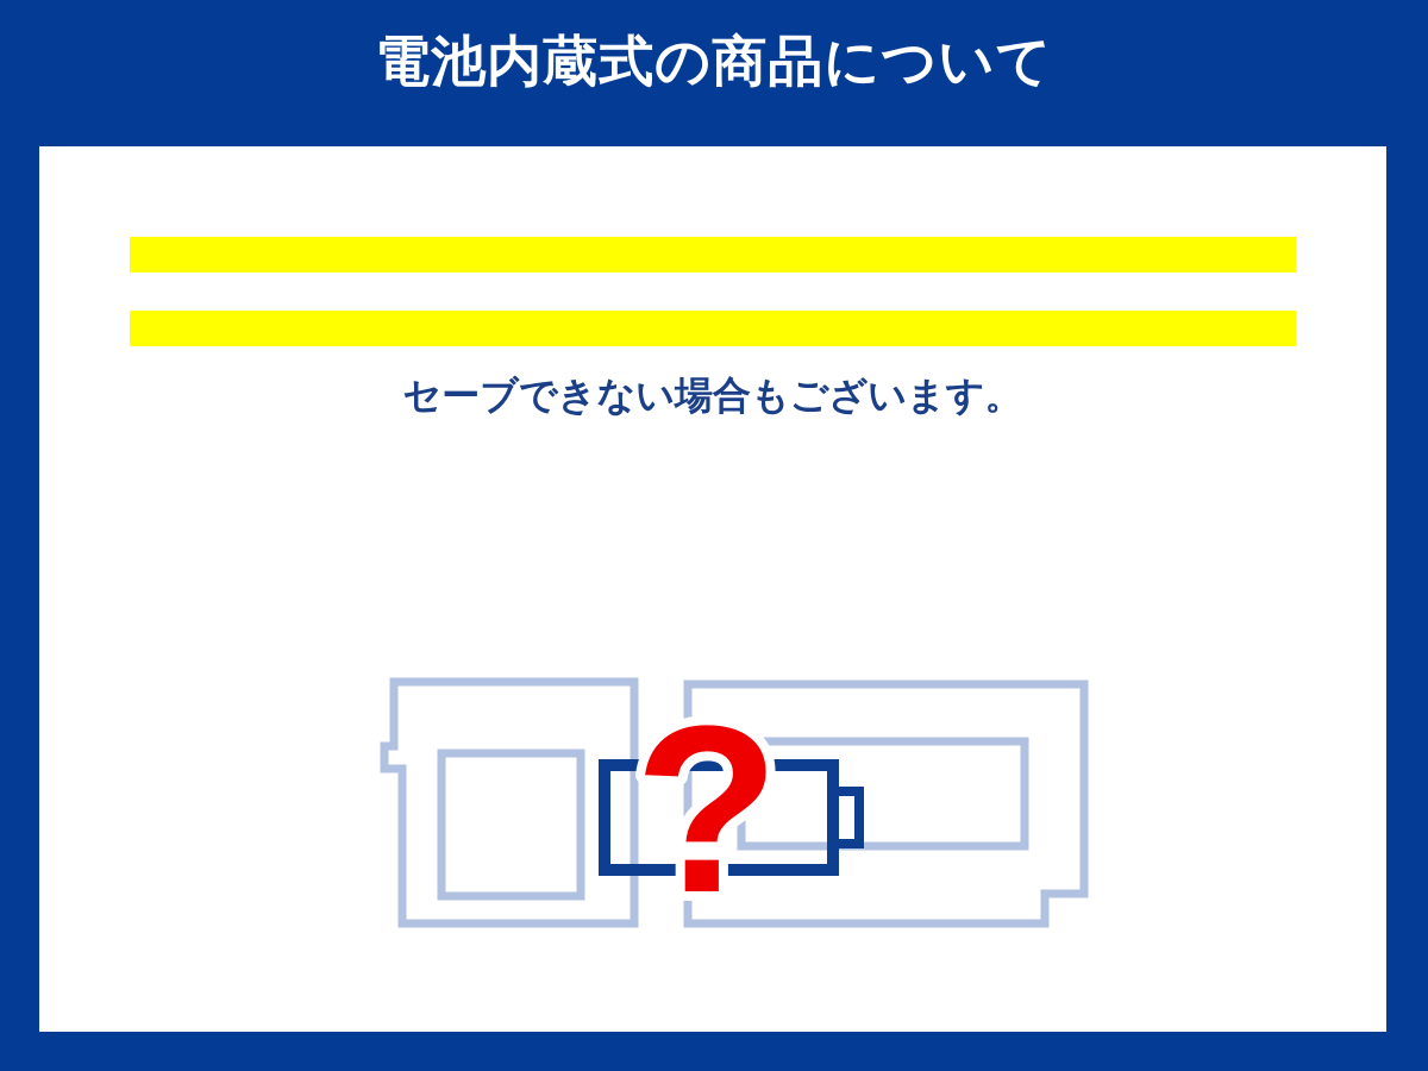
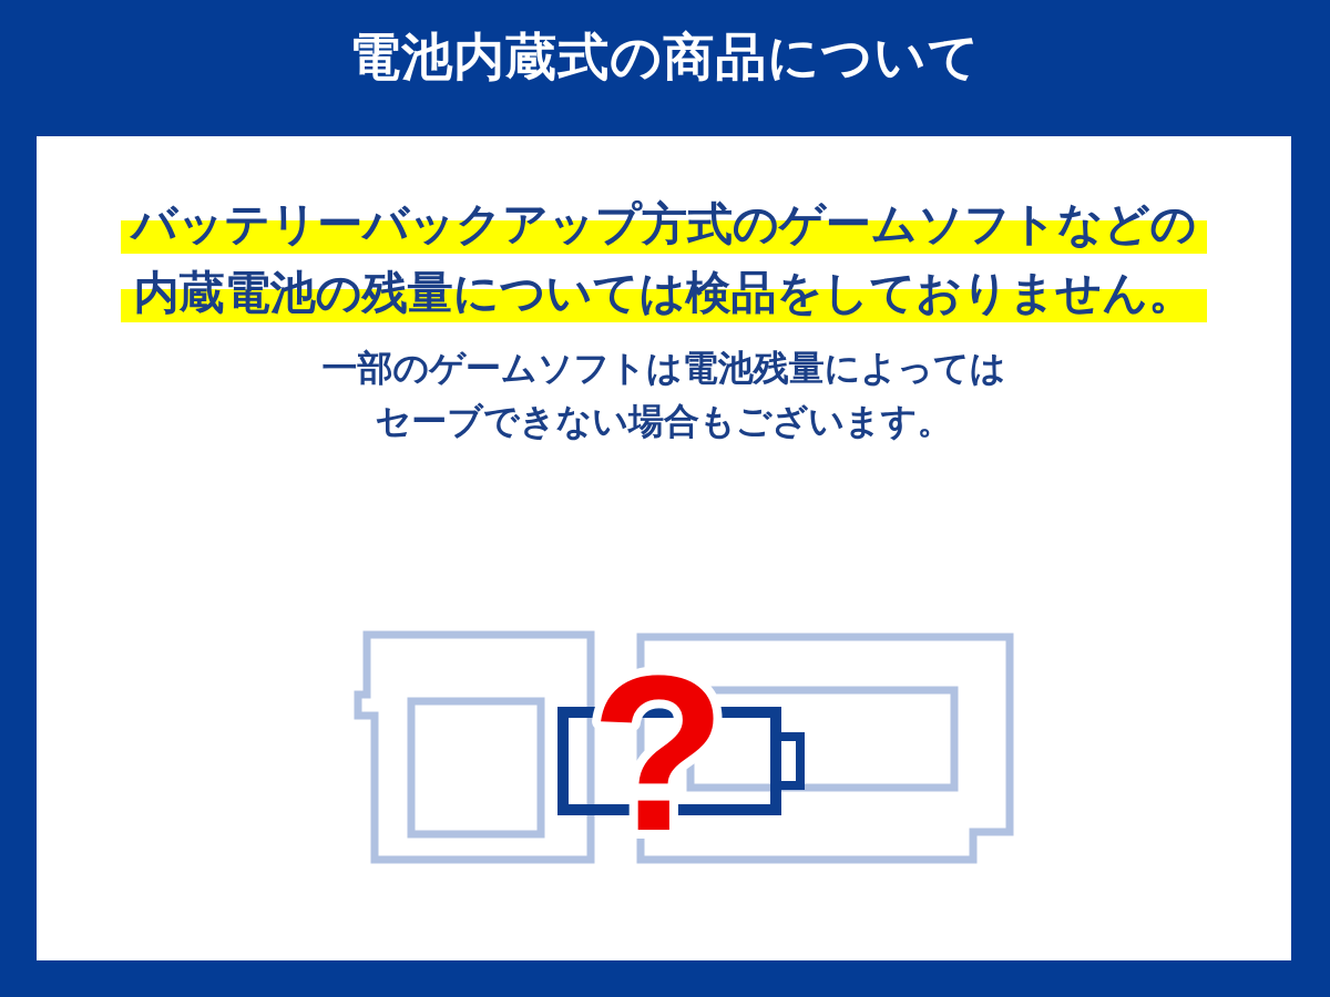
  電池内蔵式の商品について
+ バッテリーバックアップ方式のゲームソフトなどの
+ 内蔵電池の残量については検品をしておりません。
+ 一部のゲームソフトは電池残量によっては
  セーブできない場合もございます。
  ?
